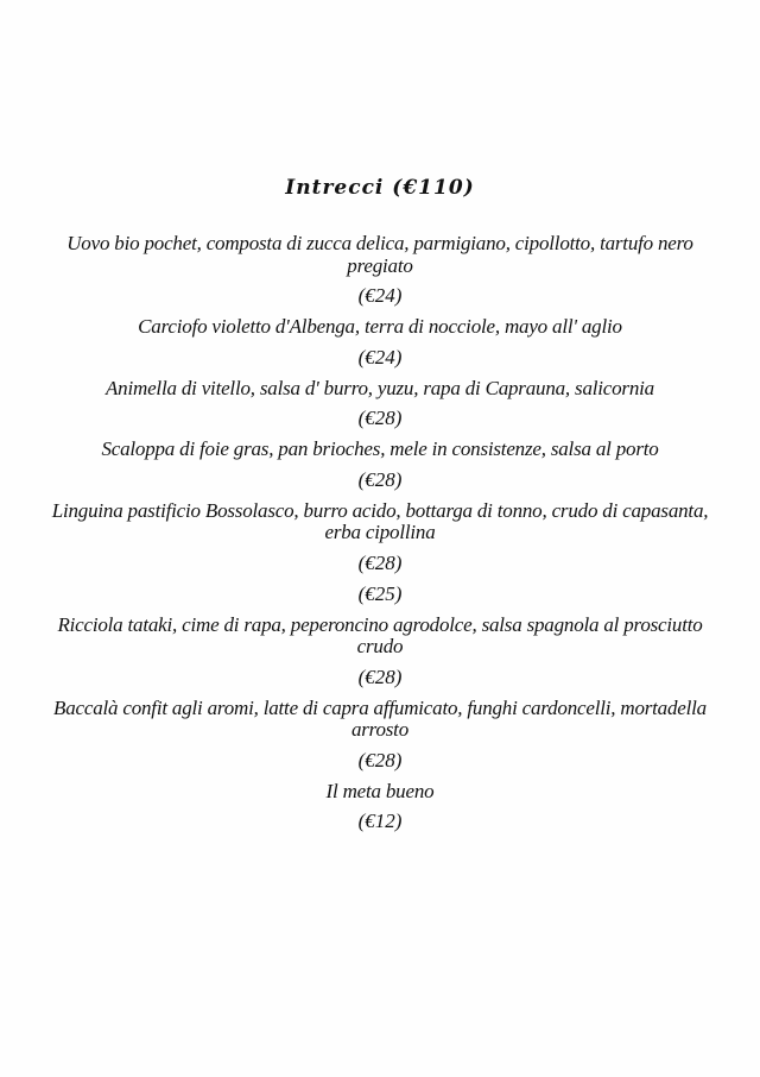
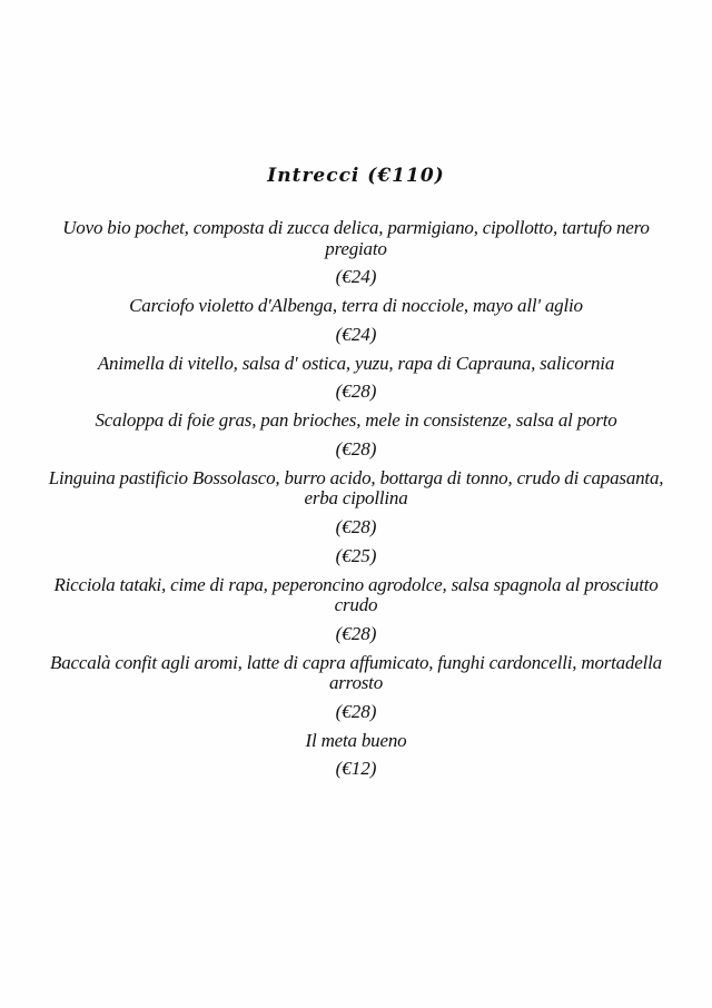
  Intrecci (€110)
  Uovo bio pochet, composta di zucca delica, parmigiano, cipollotto, tartufo nero pregiato
  (€24)
  Carciofo violetto d'Albenga, terra di nocciole, mayo all' aglio
  (€24)
- Animella di vitello, salsa d' burro, yuzu, rapa di Caprauna, salicornia
+ Animella di vitello, salsa d' ostica, yuzu, rapa di Caprauna, salicornia
  (€28)
  Scaloppa di foie gras, pan brioches, mele in consistenze, salsa al porto
  (€28)
  Linguina pastificio Bossolasco, burro acido, bottarga di tonno, crudo di capasanta, erba cipollina
  (€28)
  (€25)
  Ricciola tataki, cime di rapa, peperoncino agrodolce, salsa spagnola al prosciutto crudo
  (€28)
  Baccalà confit agli aromi, latte di capra affumicato, funghi cardoncelli, mortadella arrosto
  (€28)
  Il meta bueno
  (€12)
